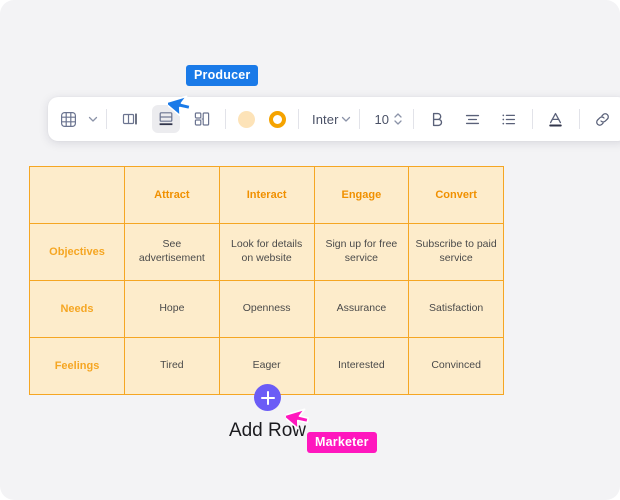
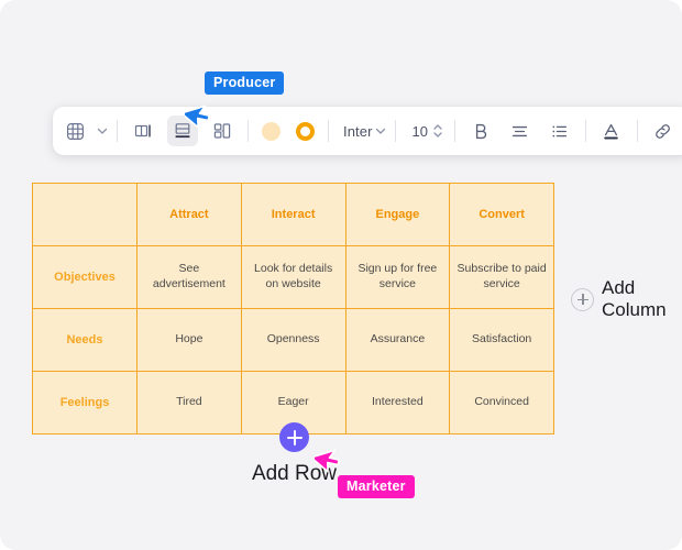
  Inter
  10
  	Attract	Interact	Engage	Convert
  Objectives	See advertisement	Look for details on website	Sign up for free service	Subscribe to paid service
  Needs	Hope	Openness	Assurance	Satisfaction
  Feelings	Tired	Eager	Interested	Convinced
+ Add Column
  Add Row
  Producer
  Marketer
